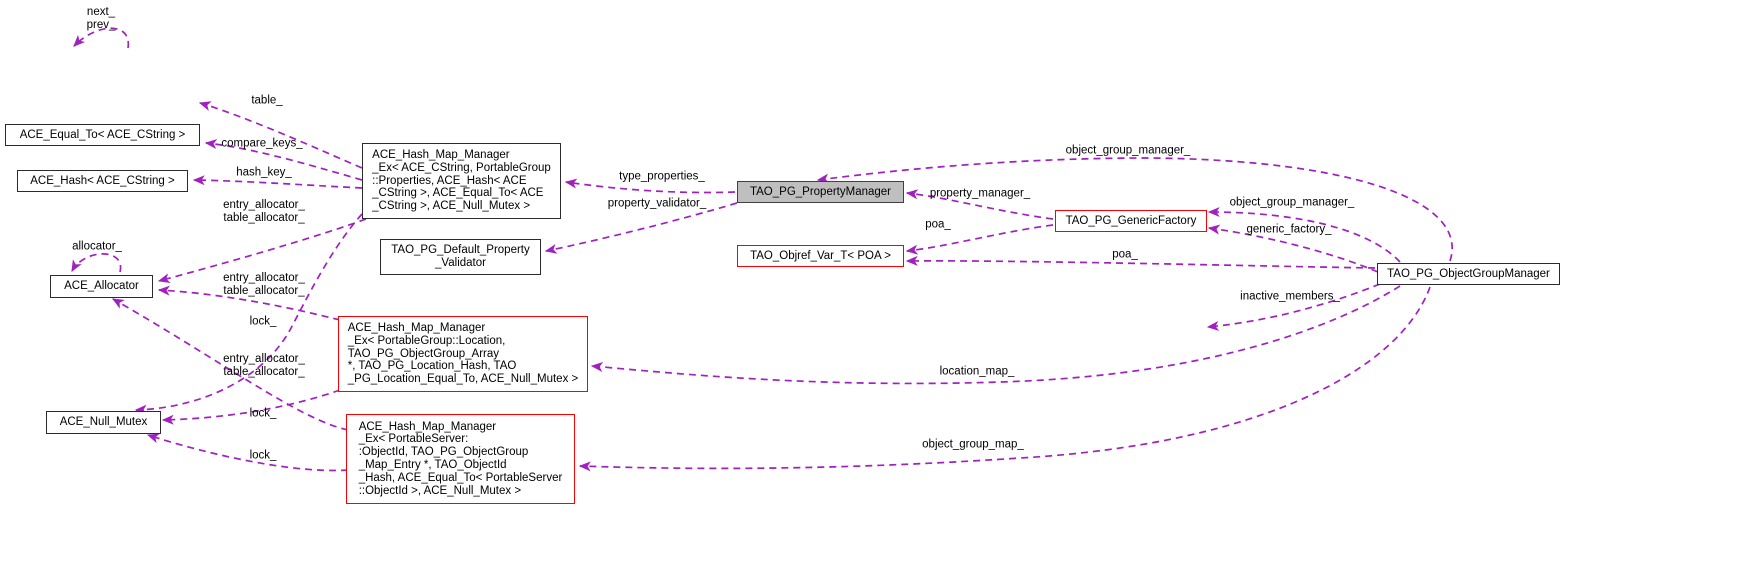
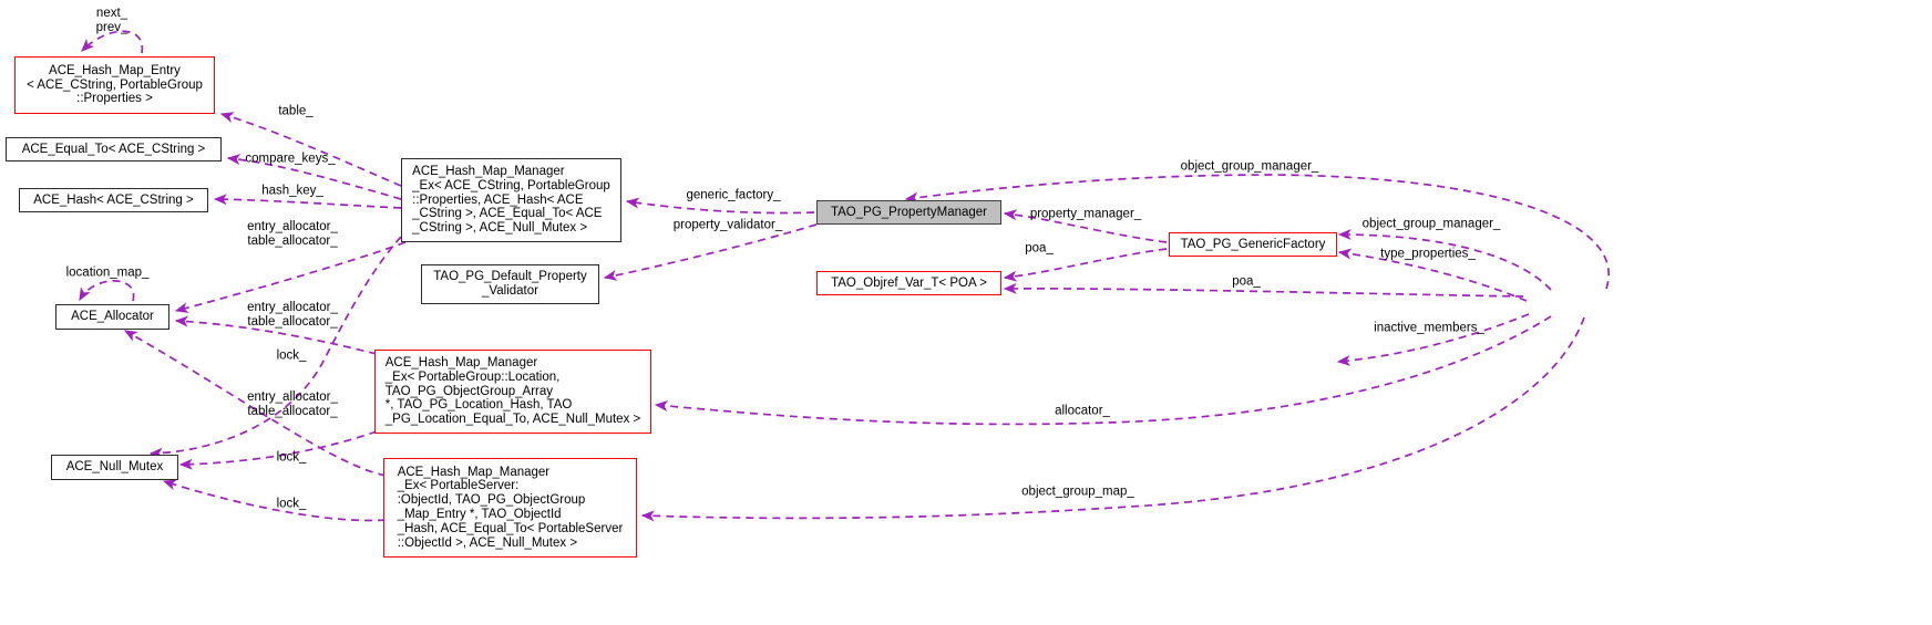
+ ACE_Hash_Map_Entry
+ < ACE_CString, PortableGroup
+ ::Properties >
  ACE_Equal_To< ACE_CString >
  ACE_Hash< ACE_CString >
  ACE_Allocator
  ACE_Null_Mutex
  ACE_Hash_Map_Manager
  _Ex< ACE_CString, PortableGroup
  ::Properties, ACE_Hash< ACE
  _CString >, ACE_Equal_To< ACE
  _CString >, ACE_Null_Mutex >
  TAO_PG_Default_Property
  _Validator
  ACE_Hash_Map_Manager
  _Ex< PortableGroup::Location,
  TAO_PG_ObjectGroup_Array
  *, TAO_PG_Location_Hash, TAO
  _PG_Location_Equal_To, ACE_Null_Mutex >
  ACE_Hash_Map_Manager
  _Ex< PortableServer:
  :ObjectId, TAO_PG_ObjectGroup
  _Map_Entry *, TAO_ObjectId
  _Hash, ACE_Equal_To< PortableServer
  ::ObjectId >, ACE_Null_Mutex >
  TAO_PG_PropertyManager
  TAO_Objref_Var_T< POA >
  TAO_PG_GenericFactory
- TAO_PG_ObjectGroupManager
  next_
  prev_
  table_
  compare_keys_
  hash_key_
  entry_allocator_
  table_allocator_
- allocator_
+ location_map_
  entry_allocator_
  table_allocator_
  lock_
  entry_allocator_
  table_allocator_
  lock_
  lock_
- type_properties_
+ generic_factory_
  property_validator_
  property_manager_
  poa_
  poa_
  object_group_manager_
  object_group_manager_
- generic_factory_
+ type_properties_
  inactive_members_
- location_map_
+ allocator_
  object_group_map_
